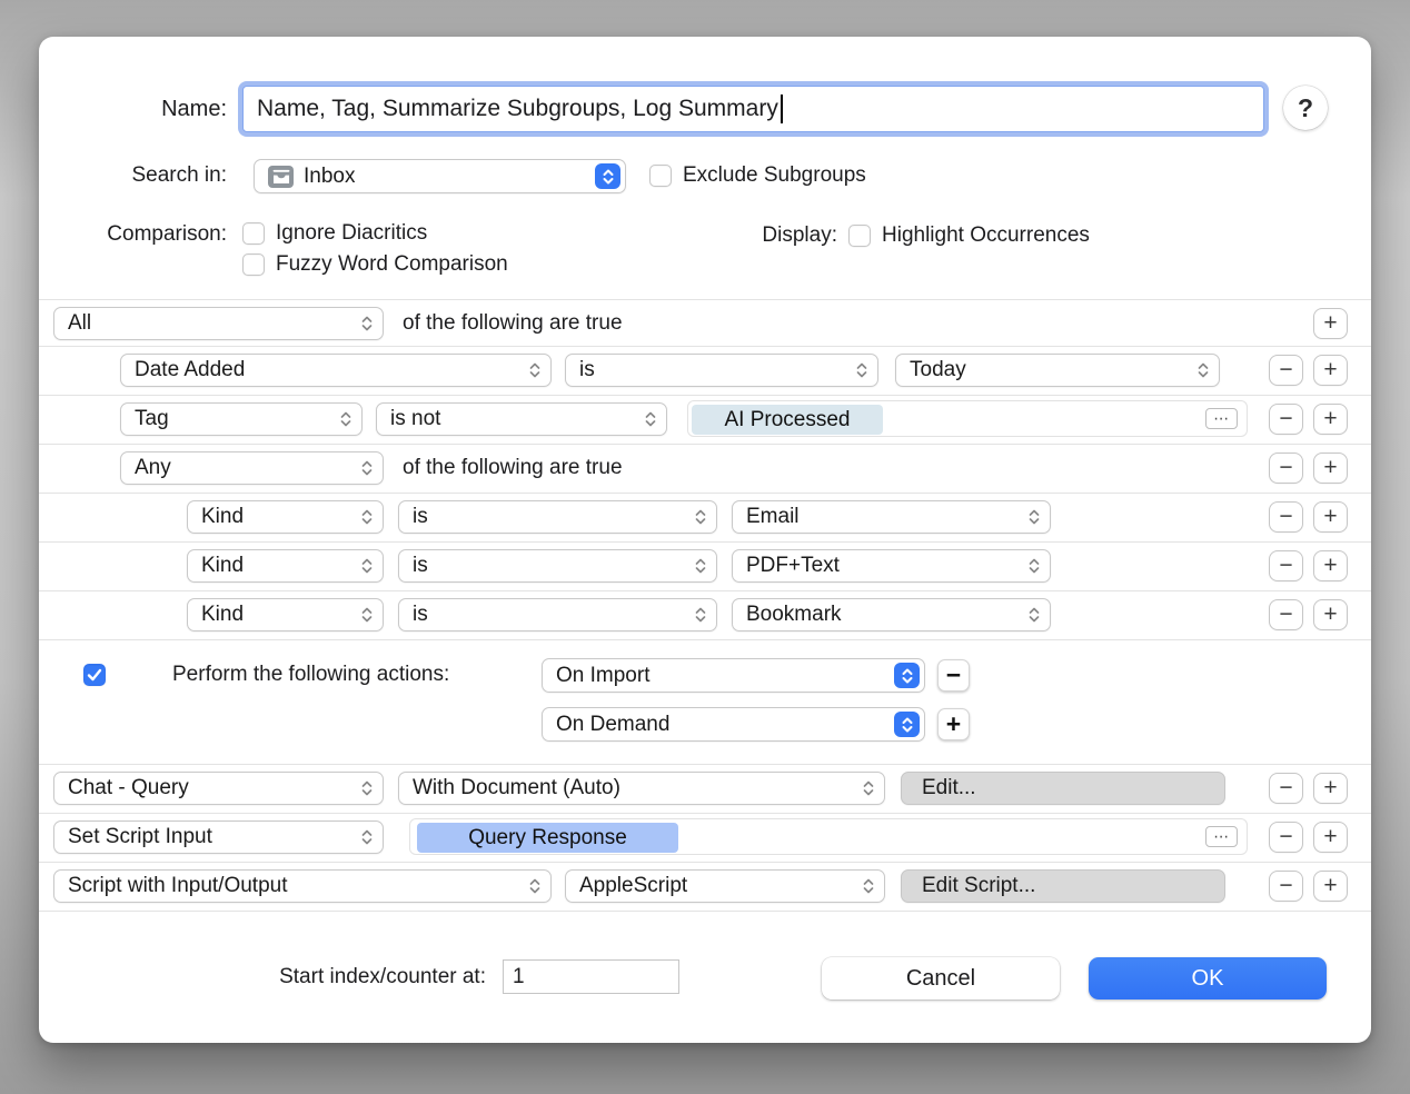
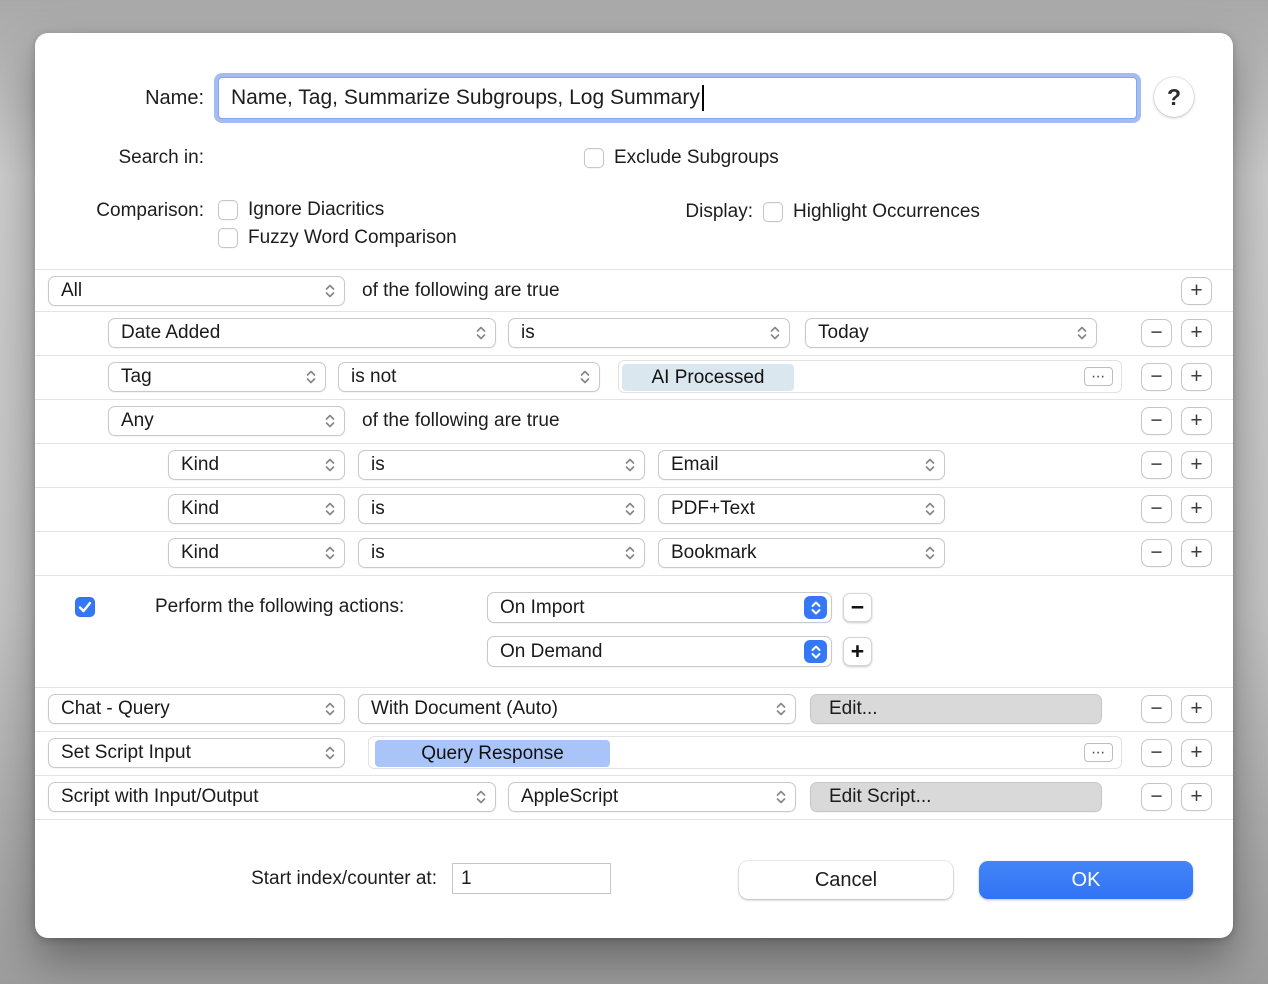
  Name:
  Name, Tag, Summarize Subgroups, Log Summary
  ?
  Search in:
- Inbox
  Exclude Subgroups
  Comparison:
  Ignore Diacritics
  Fuzzy Word Comparison
  Display:
  Highlight Occurrences
  All
  of the following are true
  +
  Date Added
  is
  Today
  −
  +
  Tag
  is not
  AI Processed
  ⋯
  −
  +
  Any
  of the following are true
  −
  +
  Kind
  is
  Email
  −
  +
  Kind
  is
  PDF+Text
  −
  +
  Kind
  is
  Bookmark
  −
  +
  Perform the following actions:
  On Import
  −
  On Demand
  +
  Chat - Query
  With Document (Auto)
  Edit...
  −
  +
  Set Script Input
  Query Response
  ⋯
  −
  +
  Script with Input/Output
  AppleScript
  Edit Script...
  −
  +
  Start index/counter at:
  1
  Cancel
  OK
